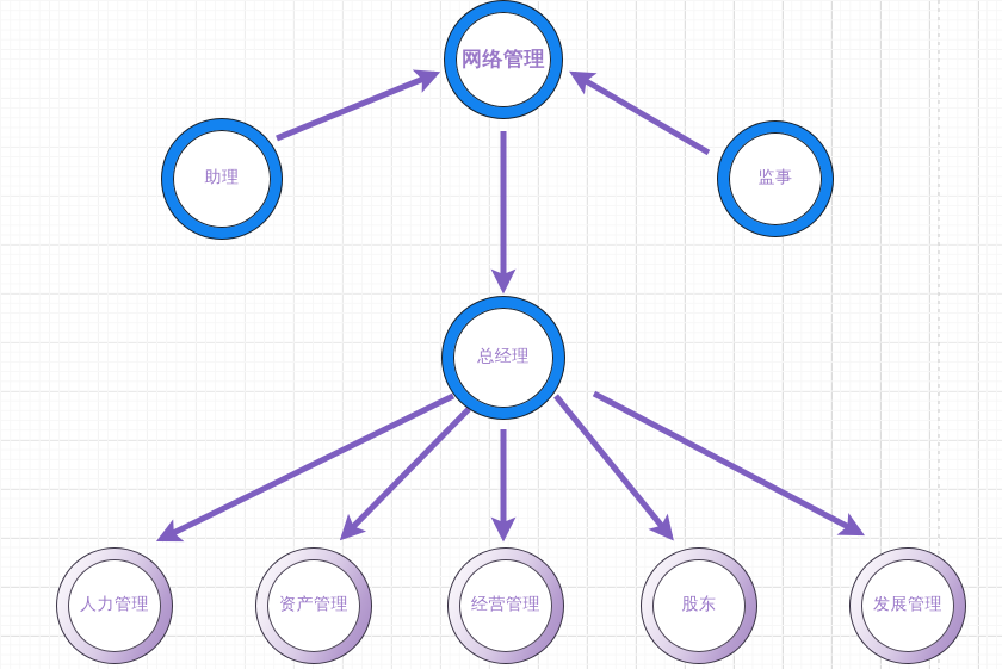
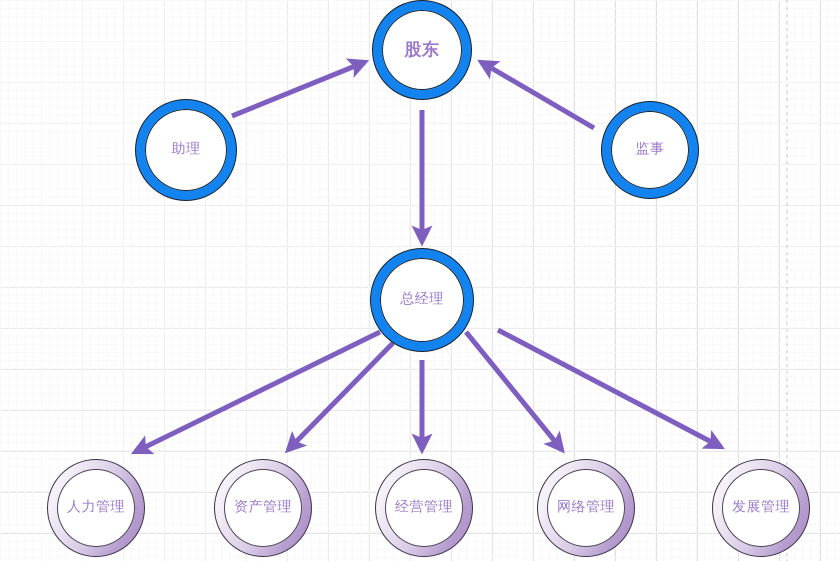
- 网络管理
+ 股东
  助理
  监事
  总经理
  人力管理
  资产管理
  经营管理
- 股东
+ 网络管理
  发展管理
